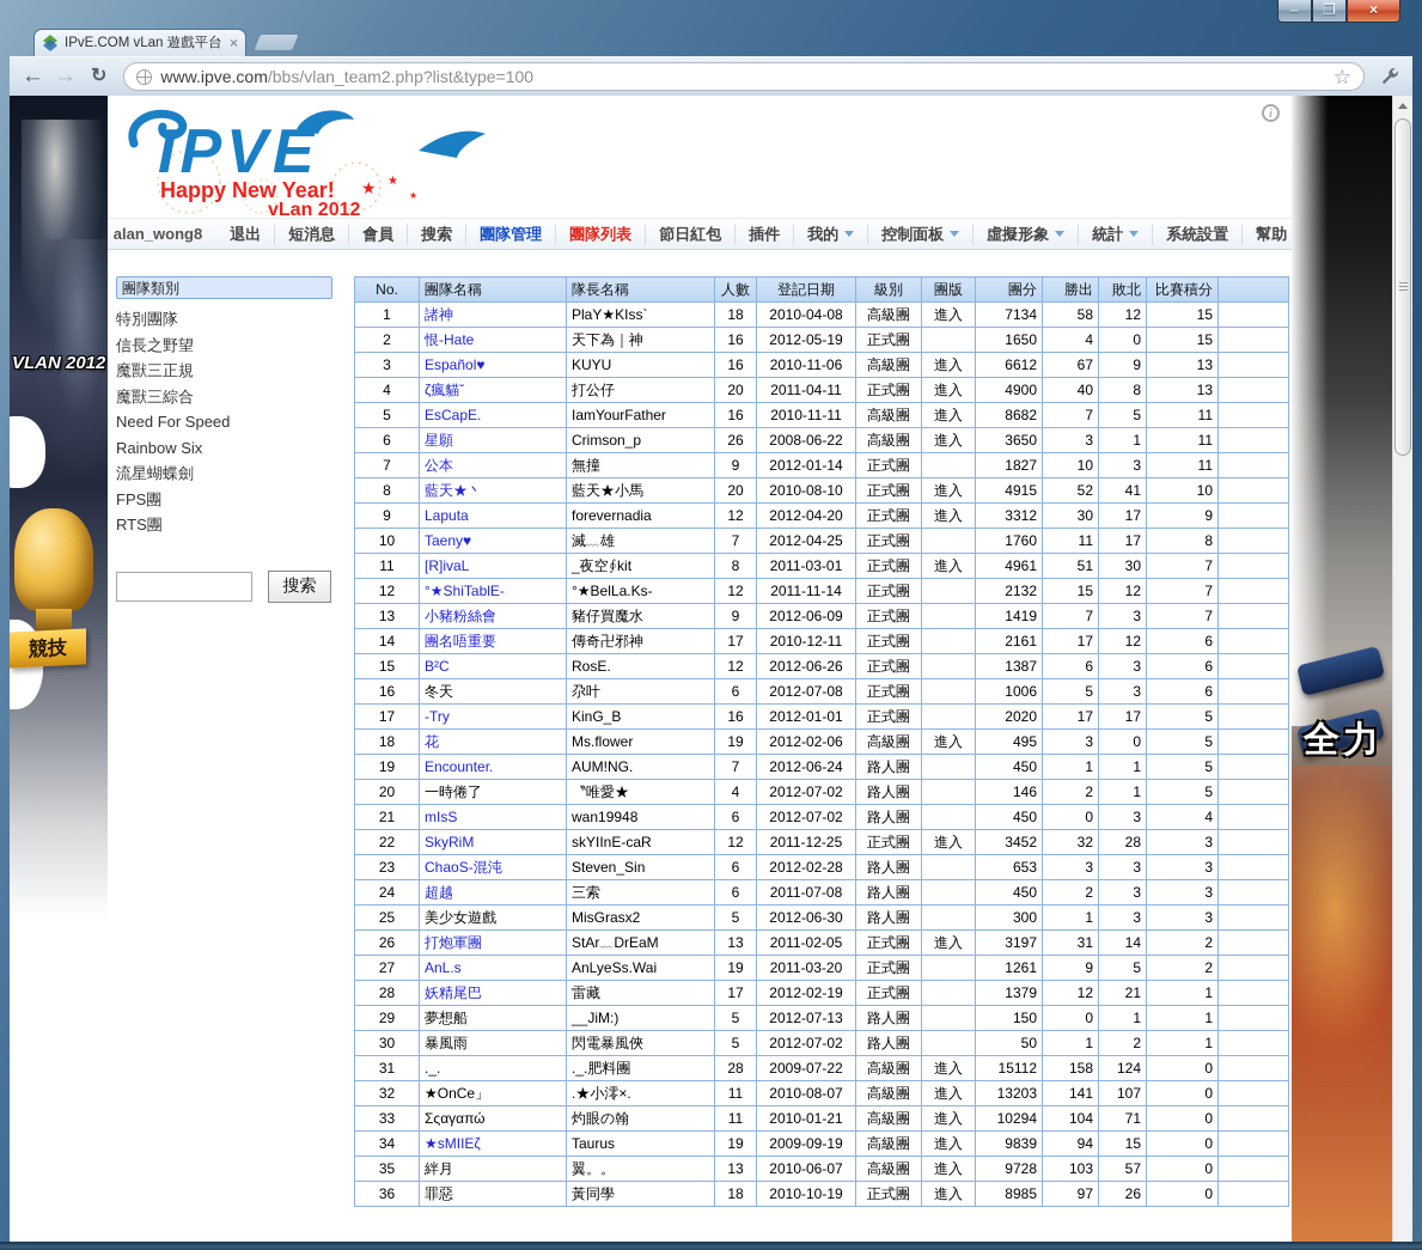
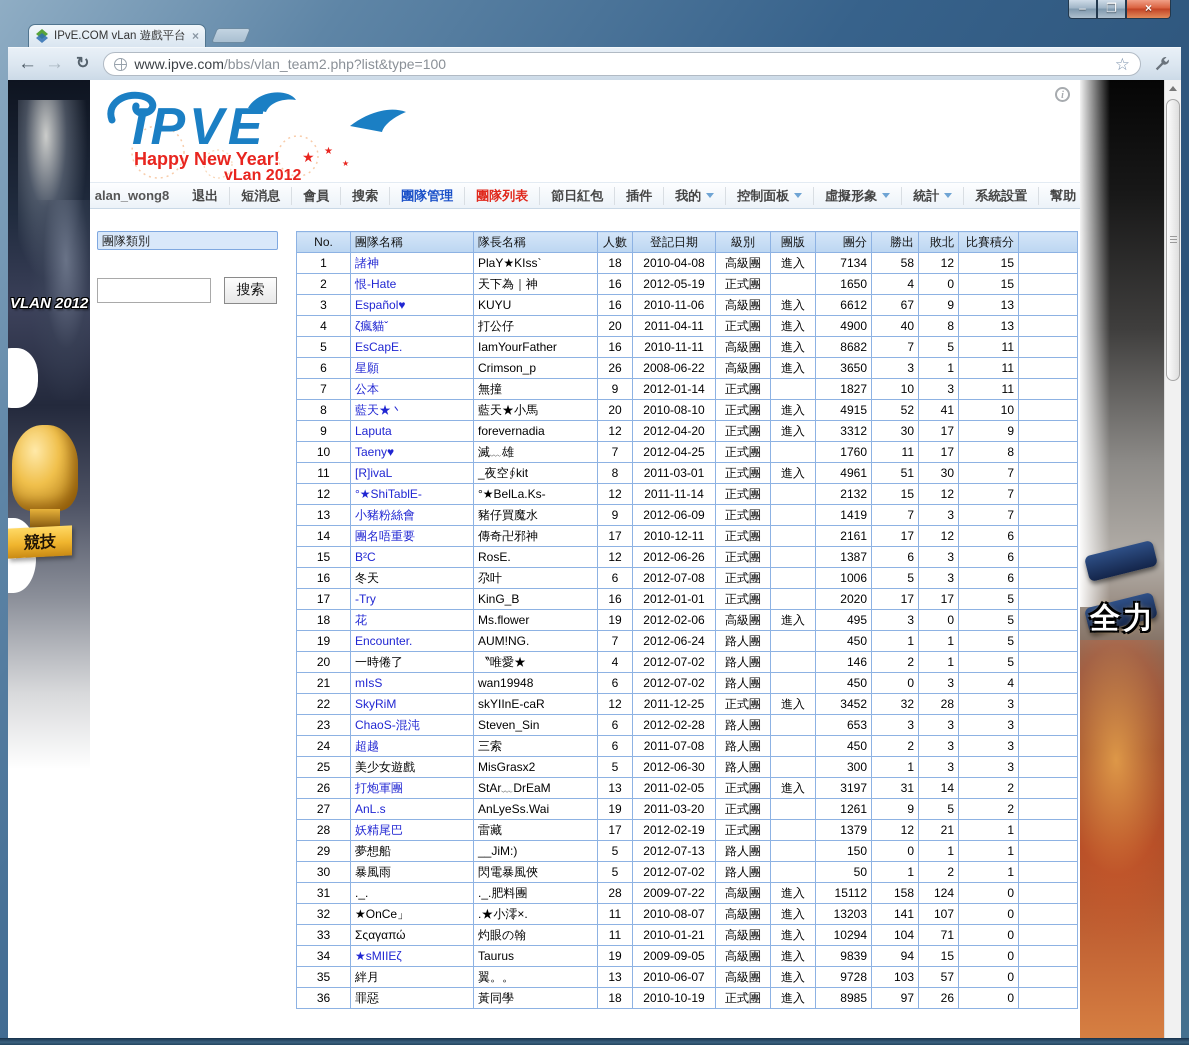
  –
  ❐
  ×
  IPvE.COM vLan 遊戲平台
  ×
  ←
  →
  ↻
  www.ipve.com/bbs/vlan_team2.php?list&type=100
  ☆
  VLAN 2012
  IPVE
  Happy New Year!
  vLan 2012
  ★
  ★
  ★
  i
  alan_wong8
  退出
  短消息
  會員
  搜索
  團隊管理
  團隊列表
  節日紅包
  插件
  我的
  控制面板
  虛擬形象
  統計
  系統設置
  幫助
  團隊類別
- 特別團隊
- 信長之野望
- 魔獸三正規
- 魔獸三綜合
- Need For Speed
- Rainbow Six
- 流星蝴蝶劍
- FPS團
- RTS團
  搜索
  No.	團隊名稱	隊長名稱	人數	登記日期	級別	團版	團分	勝出	敗北	比賽積分
  1	諸神	PlaY★KIss`	18	2010-04-08	高級團	進入	7134	58	12	15
  2	恨-Hate	天下為｜神	16	2012-05-19	正式團		1650	4	0	15
  3	Español♥	KUYU	16	2010-11-06	高級團	進入	6612	67	9	13
  4	ζ瘋貓ˇ	打公仔	20	2011-04-11	正式團	進入	4900	40	8	13
  5	EsCapE.	IamYourFather	16	2010-11-11	高級團	進入	8682	7	5	11
  6	星願	Crimson_p	26	2008-06-22	高級團	進入	3650	3	1	11
  7	公本	無撞	9	2012-01-14	正式團		1827	10	3	11
  8	藍天★丶	藍天★小馬	20	2010-08-10	正式團	進入	4915	52	41	10
  9	Laputa	forevernadia	12	2012-04-20	正式團	進入	3312	30	17	9
  10	Taeny♥	滅﹏雄	7	2012-04-25	正式團		1760	11	17	8
  11	[R]ivaL	_夜空∮kit	8	2011-03-01	正式團	進入	4961	51	30	7
  12	°★ShiTablE-	°★BelLa.Ks-	12	2011-11-14	正式團		2132	15	12	7
  13	小豬粉絲會	豬仔買魔水	9	2012-06-09	正式團		1419	7	3	7
  14	團名唔重要	傳奇卍邪神	17	2010-12-11	正式團		2161	17	12	6
  15	B²C	RosE.	12	2012-06-26	正式團		1387	6	3	6
  16	冬天	尕叶	6	2012-07-08	正式團		1006	5	3	6
  17	-Try	KinG_B	16	2012-01-01	正式團		2020	17	17	5
  18	花	Ms.flower	19	2012-02-06	高級團	進入	495	3	0	5
  19	Encounter.	AUM!NG.	7	2012-06-24	路人團		450	1	1	5
  20	一時倦了	〝唯愛★	4	2012-07-02	路人團		146	2	1	5
  21	mIsS	wan19948	6	2012-07-02	路人團		450	0	3	4
  22	SkyRiM	skYIInE-caR	12	2011-12-25	正式團	進入	3452	32	28	3
  23	ChaoS-混沌	Steven_Sin	6	2012-02-28	路人團		653	3	3	3
  24	超越	三索	6	2011-07-08	路人團		450	2	3	3
  25	美少女遊戲	MisGrasx2	5	2012-06-30	路人團		300	1	3	3
  26	打炮軍團	StAr﹏DrEaM	13	2011-02-05	正式團	進入	3197	31	14	2
  27	AnL.s	AnLyeSs.Wai	19	2011-03-20	正式團		1261	9	5	2
  28	妖精尾巴	雷藏	17	2012-02-19	正式團		1379	12	21	1
  29	夢想船	__JiM:)	5	2012-07-13	路人團		150	0	1	1
  30	暴風雨	閃電暴風俠	5	2012-07-02	路人團		50	1	2	1
  31	._.	._.肥料團	28	2009-07-22	高級團	進入	15112	158	124	0
  32	★OnCe」	.★小澪×.	11	2010-08-07	高級團	進入	13203	141	107	0
  33	Σςαγαπώ	灼眼の翰	11	2010-01-21	高級團	進入	10294	104	71	0
- 34	★sMIIEζ	Taurus	19	2009-09-19	高級團	進入	9839	94	15	0
+ 34	★sMIIEζ	Taurus	19	2009-09-05	高級團	進入	9839	94	15	0
  35	絆月	翼。。	13	2010-06-07	高級團	進入	9728	103	57	0
  36	罪惡	黃同學	18	2010-10-19	正式團	進入	8985	97	26	0
  全力
